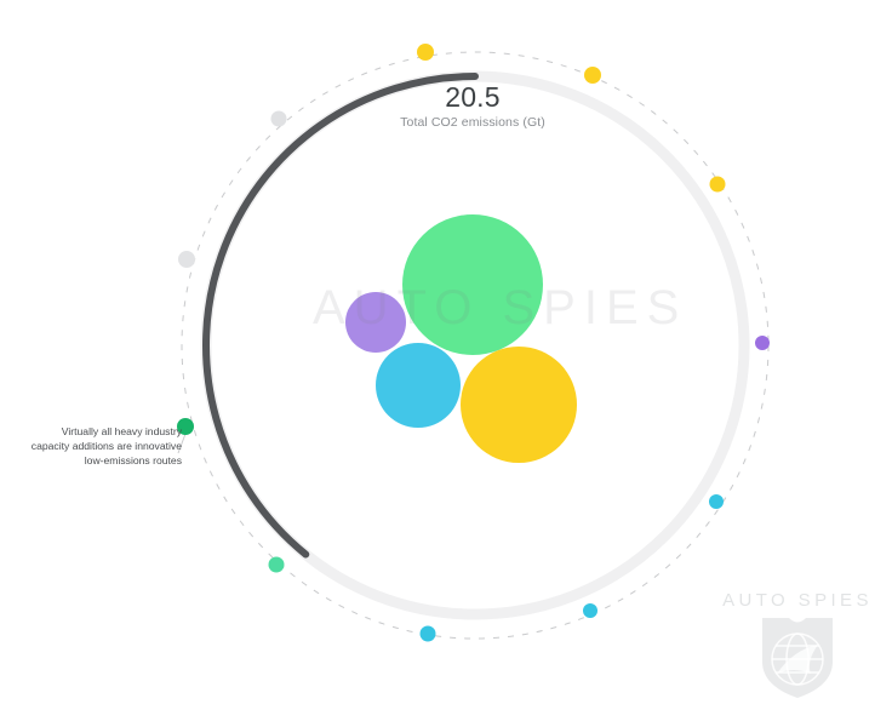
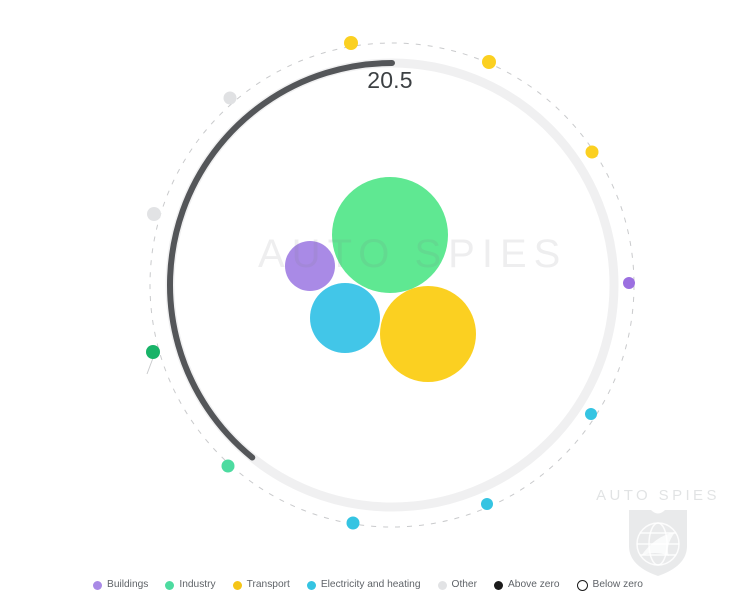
  AUTO SPIES
  20.5
- Total CO2 emissions (Gt)
- Virtually all heavy industry capacity additions are innovative low-emissions routes
  AUTO SPIES
+ Buildings
+ Industry
+ Transport
+ Electricity and heating
+ Other
+ Above zero
+ Below zero
